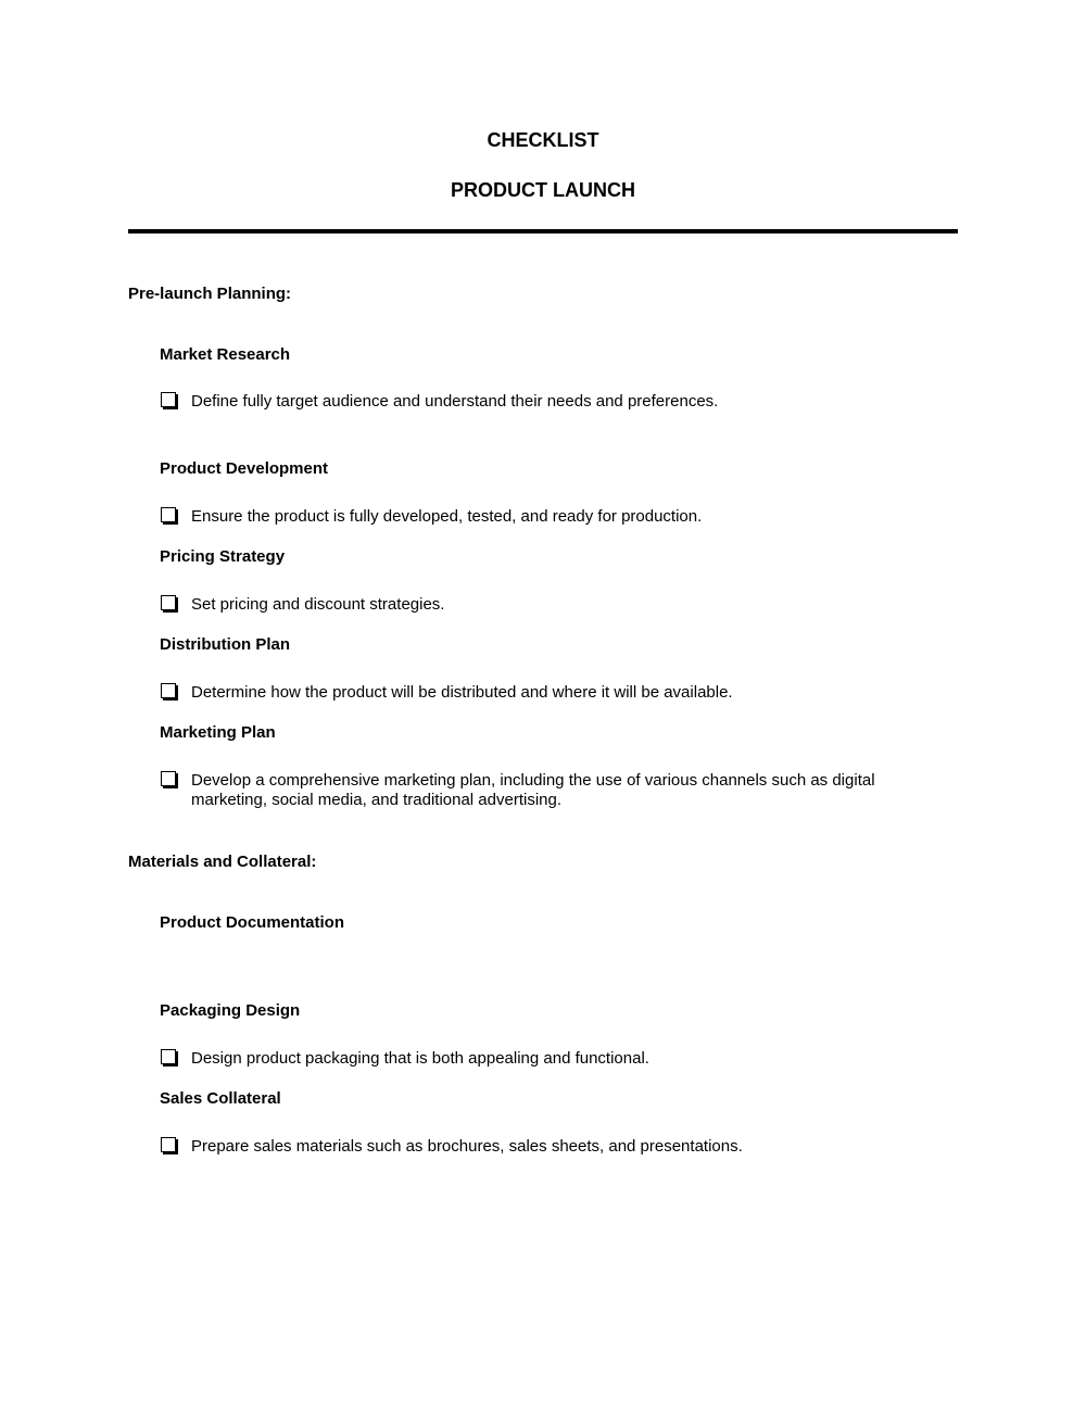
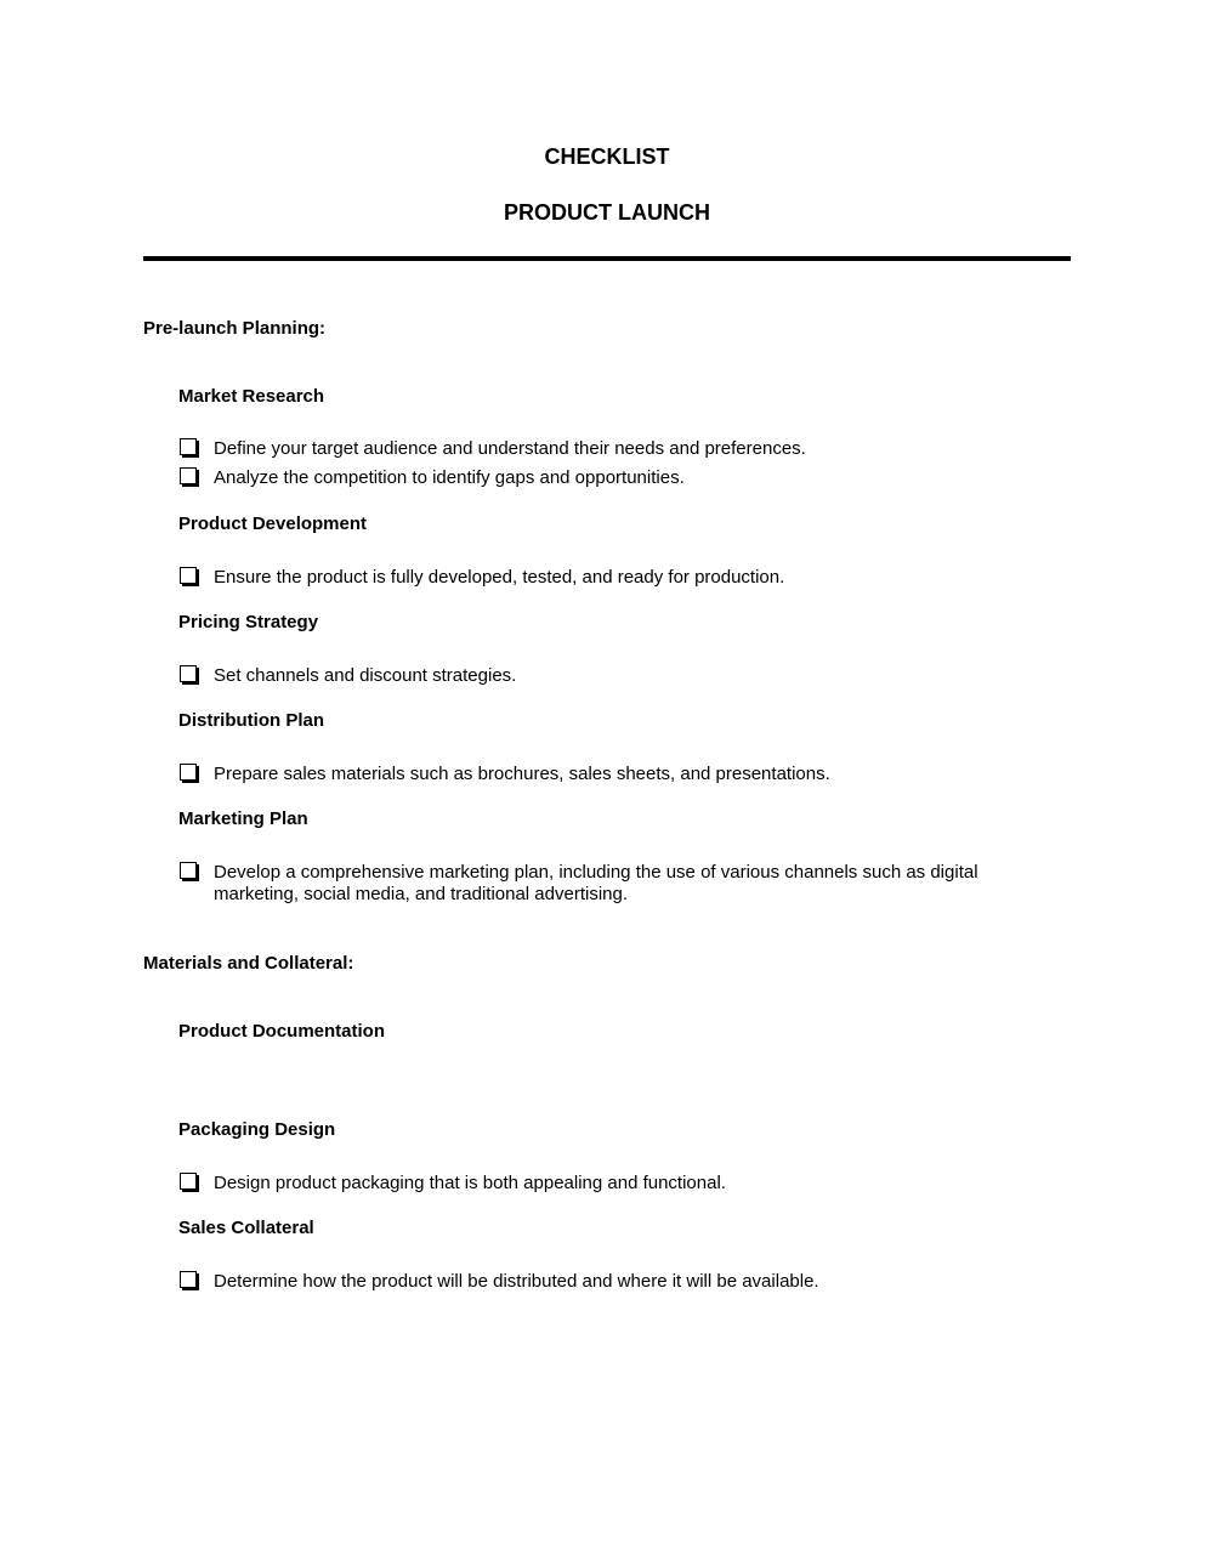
  CHECKLIST
  PRODUCT LAUNCH
  Pre-launch Planning:
  Market Research
- Define fully target audience and understand their needs and preferences.
+ Define your target audience and understand their needs and preferences.
+ Analyze the competition to identify gaps and opportunities.
  Product Development
  Ensure the product is fully developed, tested, and ready for production.
  Pricing Strategy
- Set pricing and discount strategies.
+ Set channels and discount strategies.
  Distribution Plan
- Determine how the product will be distributed and where it will be available.
+ Prepare sales materials such as brochures, sales sheets, and presentations.
  Marketing Plan
  Develop a comprehensive marketing plan, including the use of various channels such as digital marketing, social media, and traditional advertising.
  Materials and Collateral:
  Product Documentation
  Packaging Design
  Design product packaging that is both appealing and functional.
  Sales Collateral
- Prepare sales materials such as brochures, sales sheets, and presentations.
+ Determine how the product will be distributed and where it will be available.
